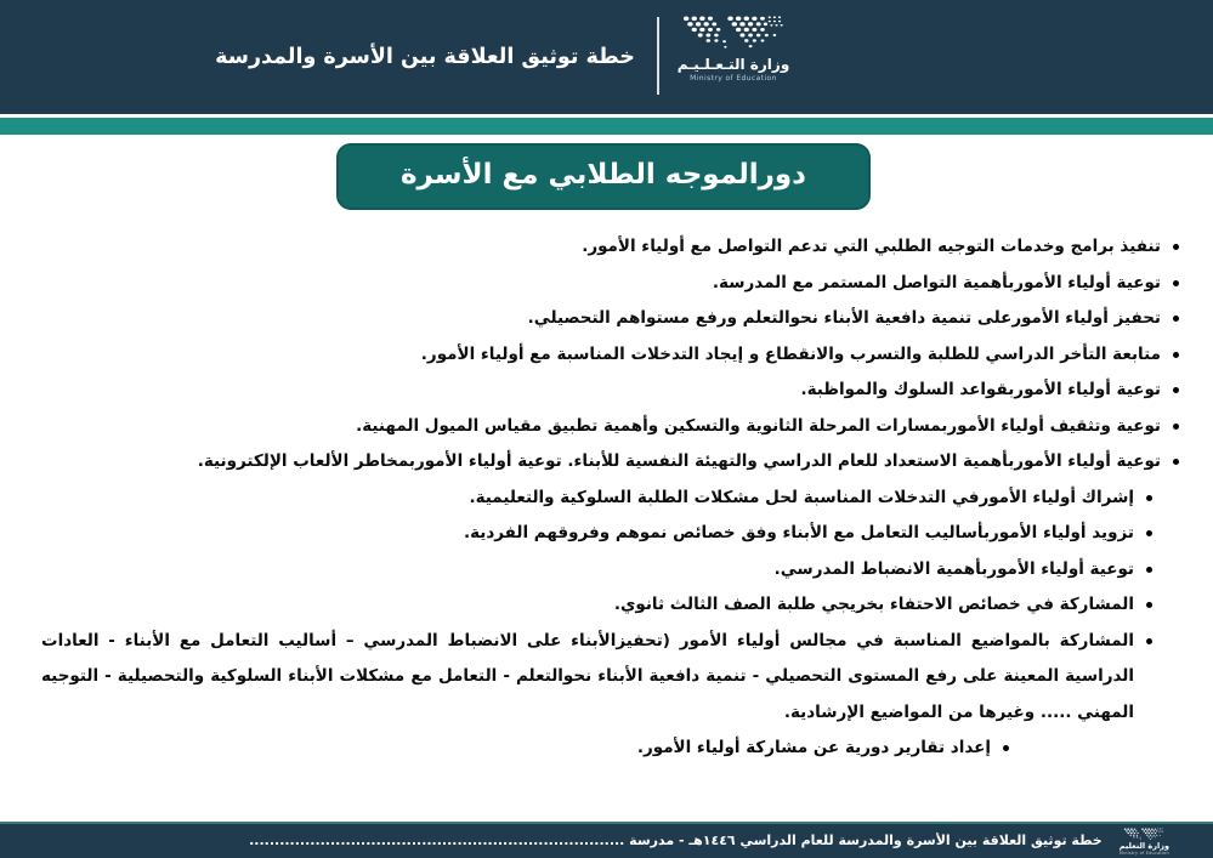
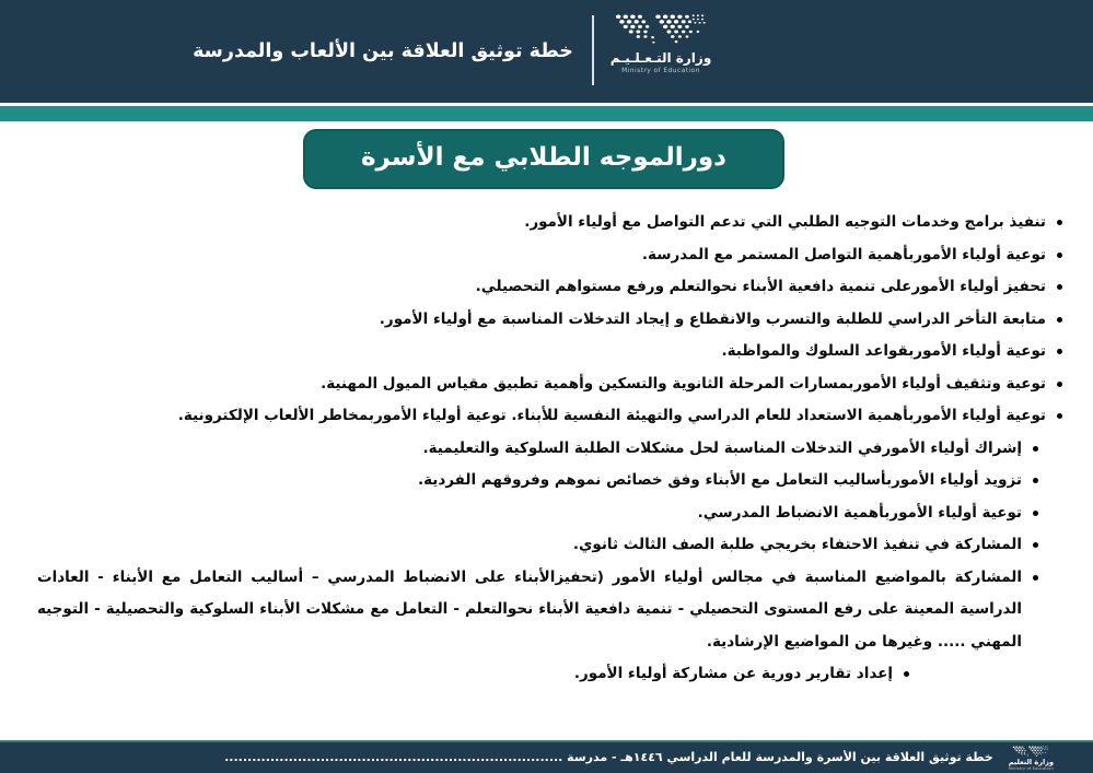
- خطة توثيق العلاقة بين الأسرة والمدرسة
+ خطة توثيق العلاقة بين الألعاب والمدرسة
  وزارة التـعـلـيـم
  دورالموجه الطلابي مع الأسرة
  تنفيذ برامج وخدمات التوجيه الطلبي التي تدعم التواصل مع أولياء الأمور.
  توعية أولياء الأموربأهمية التواصل المستمر مع المدرسة.
  تحفيز أولياء الأمورعلى تنمية دافعية الأبناء نحوالتعلم ورفع مستواهم التحصيلي.
  متابعة التأخر الدراسي للطلبة والتسرب والانقطاع و إيجاد التدخلات المناسبة مع أولياء الأمور.
  توعية أولياء الأموربقواعد السلوك والمواظبة.
  توعية وتثقيف أولياء الأموربمسارات المرحلة الثانوية والتسكين وأهمية تطبيق مقياس الميول المهنية.
  توعية أولياء الأموربأهمية الاستعداد للعام الدراسي والتهيئة النفسية للأبناء. توعية أولياء الأموربمخاطر الألعاب الإلكترونية.
  إشراك أولياء الأمورفي التدخلات المناسبة لحل مشكلات الطلبة السلوكية والتعليمية.
  تزويد أولياء الأموربأساليب التعامل مع الأبناء وفق خصائص نموهم وفروقهم الفردية.
  توعية أولياء الأموربأهمية الانضباط المدرسي.
- المشاركة في خصائص الاحتفاء بخريجي طلبة الصف الثالث ثانوي.
+ المشاركة في تنفيذ الاحتفاء بخريجي طلبة الصف الثالث ثانوي.
  المشاركة بالمواضيع المناسبة في مجالس أولياء الأمور (تحفيزالأبناء على الانضباط المدرسي – أساليب التعامل مع الأبناء - العادات الدراسية المعينة على رفع المستوى التحصيلي - تنمية دافعية الأبناء نحوالتعلم - التعامل مع مشكلات الأبناء السلوكية والتحصيلية - التوجيه المهني ..... وغيرها من المواضيع الإرشادية.
  إعداد تقارير دورية عن مشاركة أولياء الأمور.
  وزارة التعليم
  خطة توثيق العلاقة بين الأسرة والمدرسة للعام الدراسي ١٤٤٦هـ - مدرسة ..........................................................................
